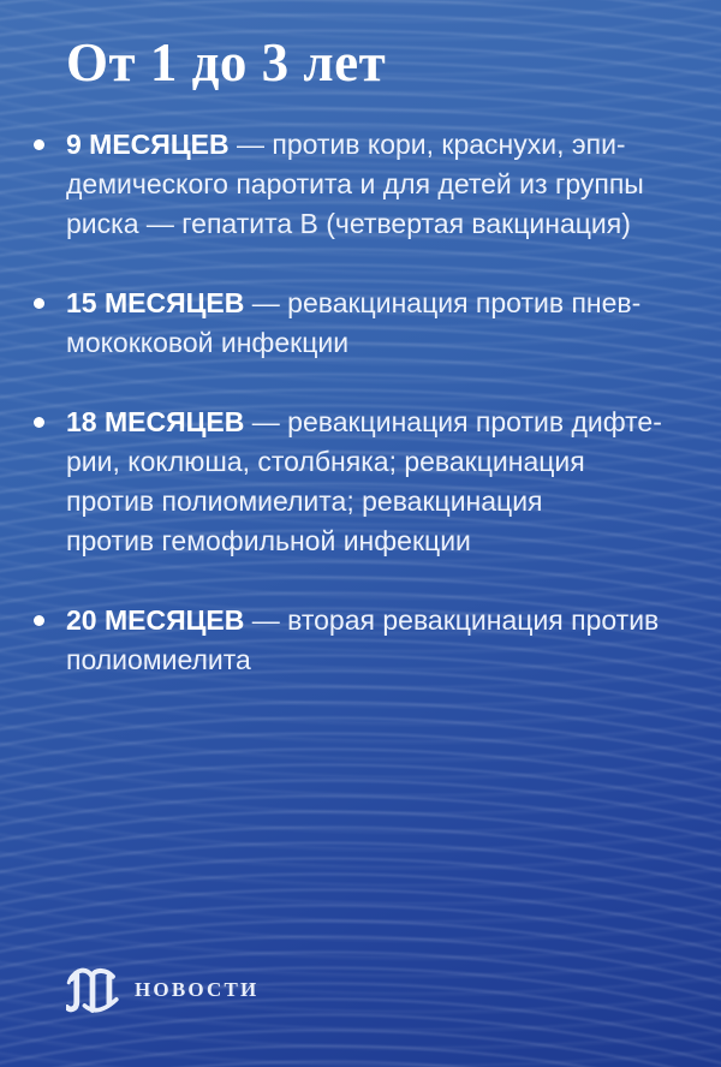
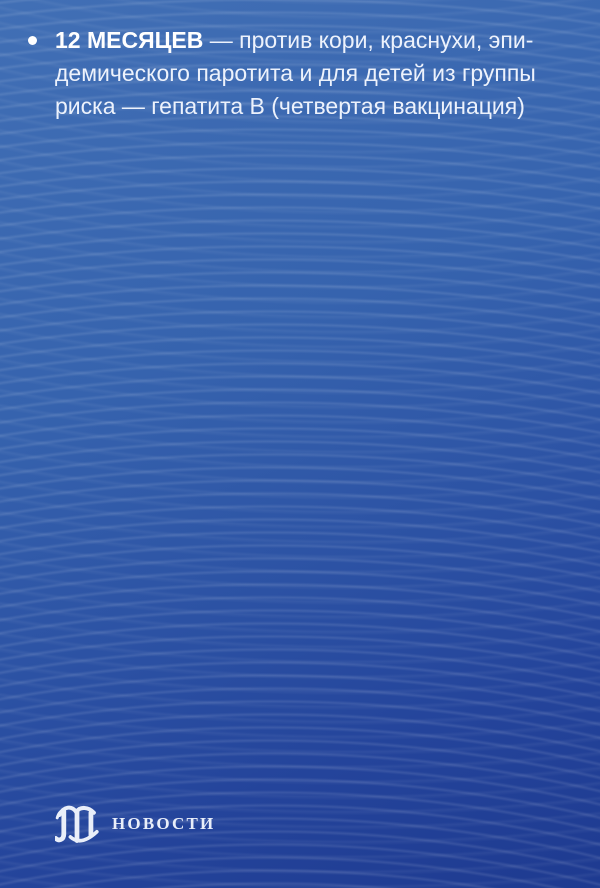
- От 1 до 3 лет
- 9 МЕСЯЦЕВ — против кори, краснухи, эпи-
+ 12 МЕСЯЦЕВ — против кори, краснухи, эпи-
  демического паротита и для детей из группы
  риска — гепатита В (четвертая вакцинация)
- 15 МЕСЯЦЕВ — ревакцинация против пнев-
- мококковой инфекции
- 18 МЕСЯЦЕВ — ревакцинация против дифте-
- рии, коклюша, столбняка; ревакцинация
- против полиомиелита; ревакцинация
- против гемофильной инфекции
- 20 МЕСЯЦЕВ — вторая ревакцинация против
- полиомиелита
  НОВОСТИ
